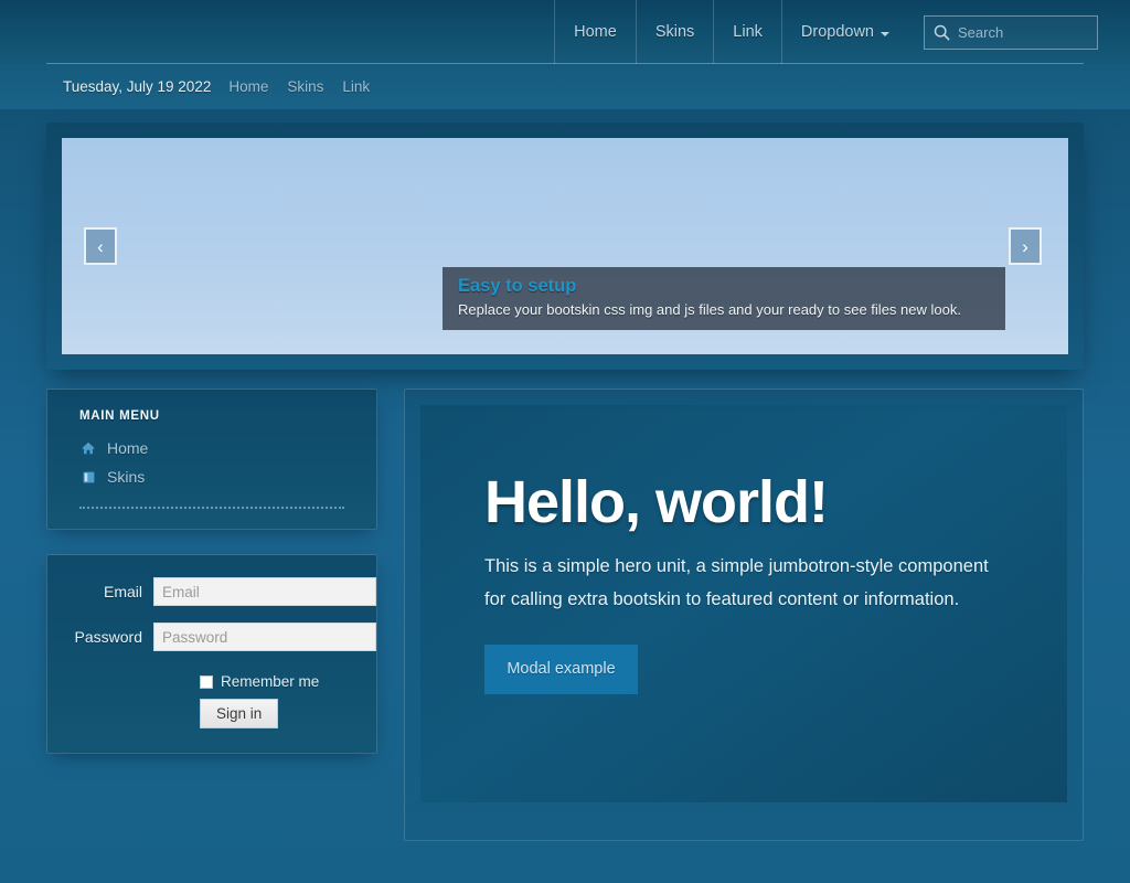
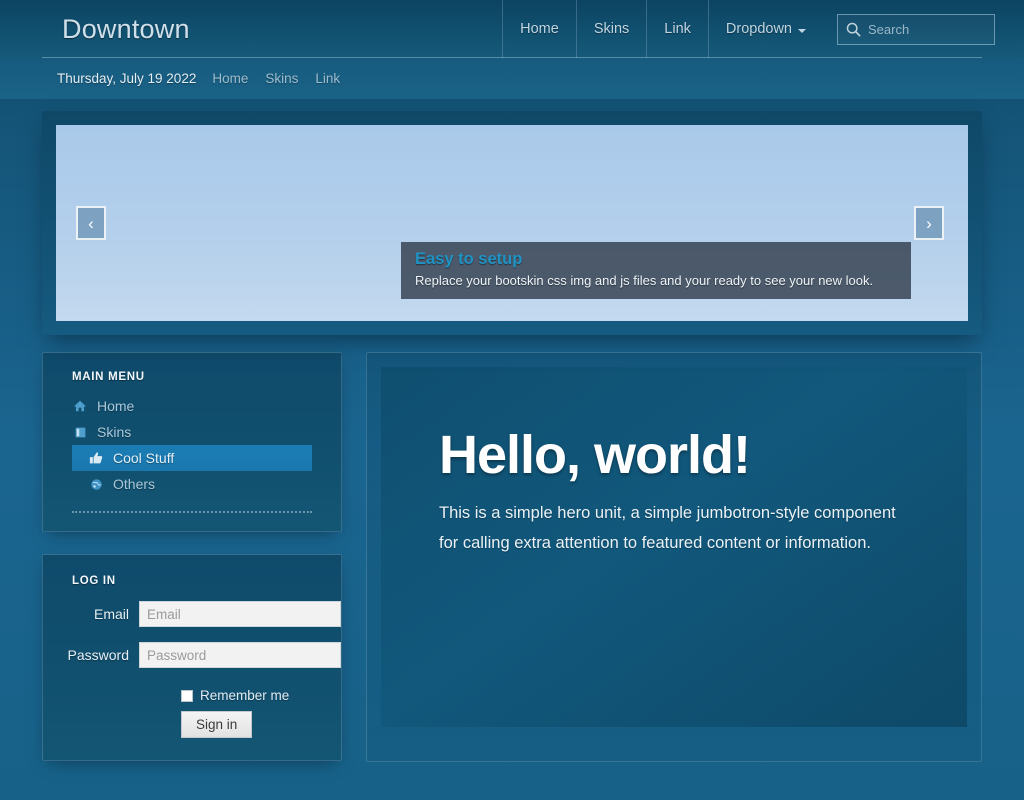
+ Downtown
  Home
  Skins
  Link
  Dropdown
  Search
- Tuesday, July 19 2022
+ Thursday, July 19 2022
  Home
  Skins
  Link
  ‹
  ›
  Easy to setup
- Replace your bootskin css img and js files and your ready to see files new look.
+ Replace your bootskin css img and js files and your ready to see your new look.
  MAIN MENU
  Home
  Skins
+ Cool Stuff
+ Others
+ LOG IN
  Email
  Email
  Password
  Password
  Remember me
  Sign in
  Hello, world!
- This is a simple hero unit, a simple jumbotron-style component for calling extra bootskin to featured content or information.
+ This is a simple hero unit, a simple jumbotron-style component for calling extra attention to featured content or information.
- Modal example
